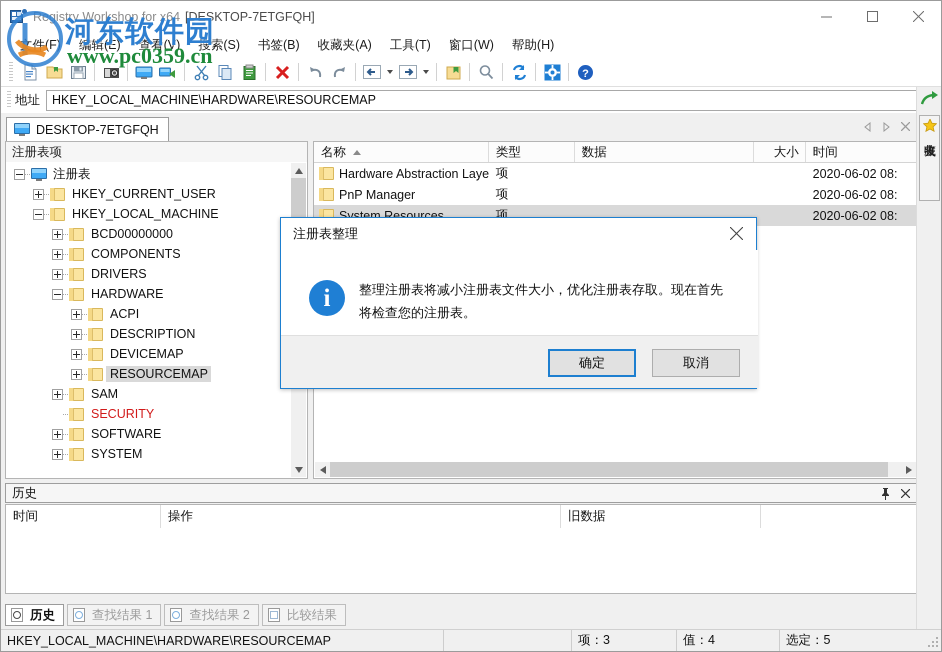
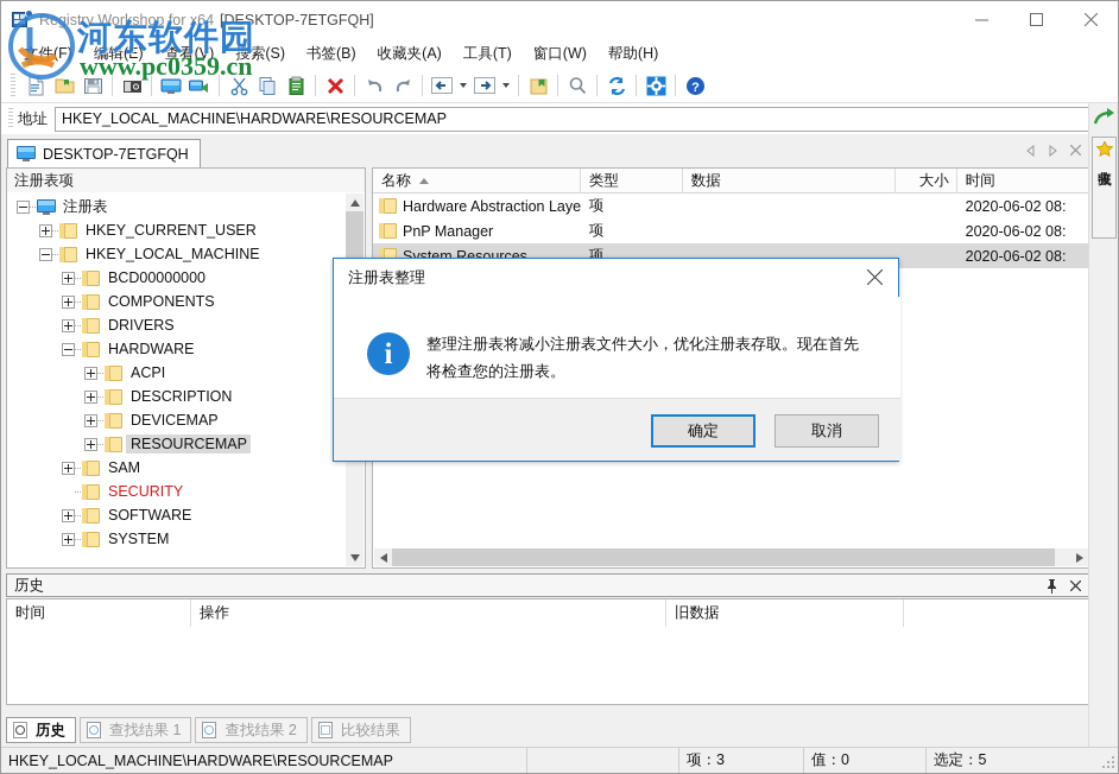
  Registry Workshop for x64
  [DESKTOP-7ETGFQH]
  文件(F)
  编辑(E)
  查看(V)
  搜索(S)
  书签(B)
  收藏夹(A)
  工具(T)
  窗口(W)
  帮助(H)
  ?
  地址
  HKEY_LOCAL_MACHINE\HARDWARE\RESOURCEMAP
  DESKTOP-7ETGFQH
  注册表项
  注册表
  HKEY_CURRENT_USER
  HKEY_LOCAL_MACHINE
  BCD00000000
  COMPONENTS
  DRIVERS
  HARDWARE
  ACPI
  DESCRIPTION
  DEVICEMAP
  RESOURCEMAP
  SAM
  SECURITY
  SOFTWARE
  SYSTEM
  名称
  类型
  数据
  大小
  时间
  Hardware Abstraction Laye
  项
  2020-06-02 08:
  PnP Manager
  项
  2020-06-02 08:
  System Resources
  项
  2020-06-02 08:
  历史
  时间
  操作
  旧数据
  历史
  查找结果 1
  查找结果 2
  比较结果
  HKEY_LOCAL_MACHINE\HARDWARE\RESOURCEMAP
  项：3
- 值：4
+ 值：0
  选定：5
  注册表整理
  i
  整理注册表将减小注册表文件大小，优化注册表存取。现在首先将检查您的注册表。
  确定
  取消
  河东软件园
  www.pc0359.cn
